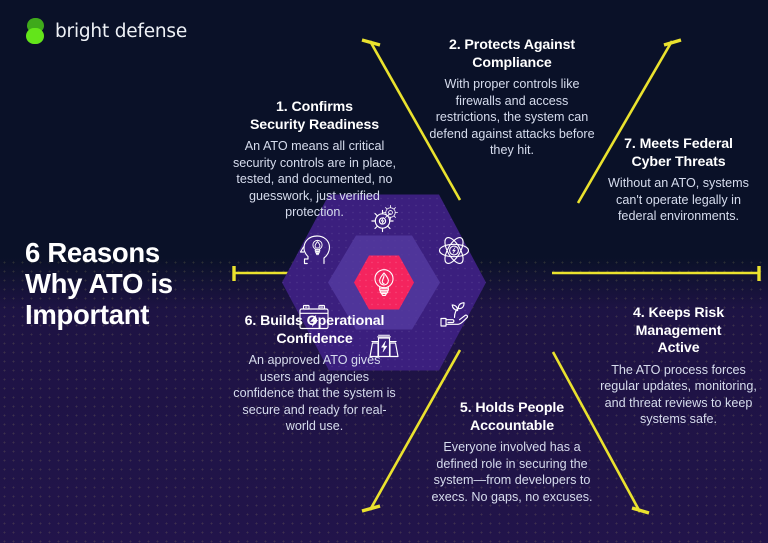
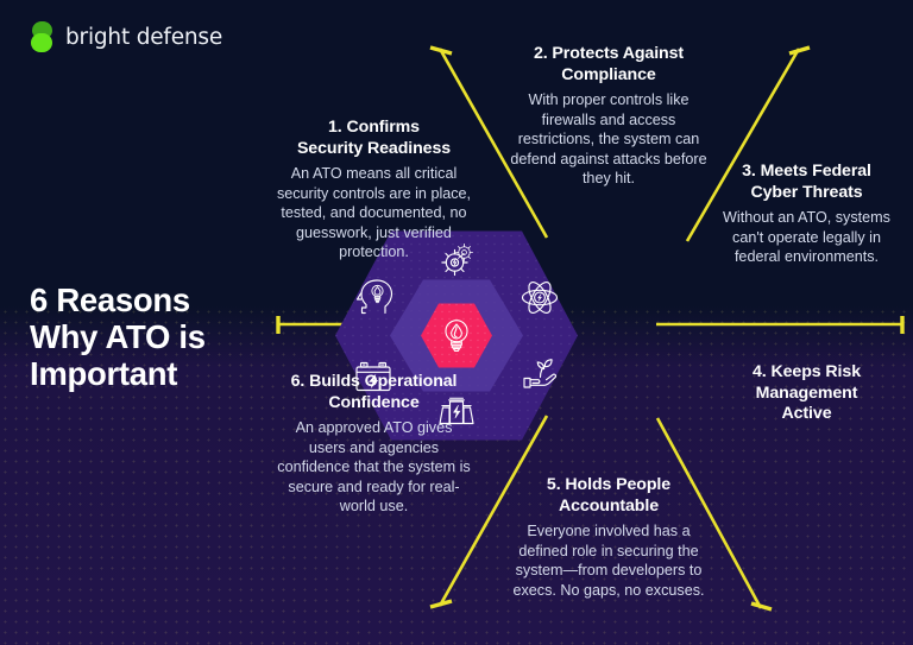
  bright defense
  6 Reasons
  Why ATO is
  Important
  1. Confirms
  Security Readiness
  An ATO means all critical security controls are in place, tested, and documented, no guesswork, just verified protection.
  2. Protects Against
  Compliance
  With proper controls like firewalls and access restrictions, the system can defend against attacks before they hit.
- 7. Meets Federal
+ 3. Meets Federal
  Cyber Threats
  Without an ATO, systems can't operate legally in federal environments.
  4. Keeps Risk
  Management
  Active
- The ATO process forces regular updates, monitoring, and threat reviews to keep systems safe.
  5. Holds People
  Accountable
  Everyone involved has a defined role in securing the system—from developers to execs. No gaps, no excuses.
  6. Builds Operational
  Confidence
  An approved ATO gives users and agencies confidence that the system is secure and ready for real-world use.
